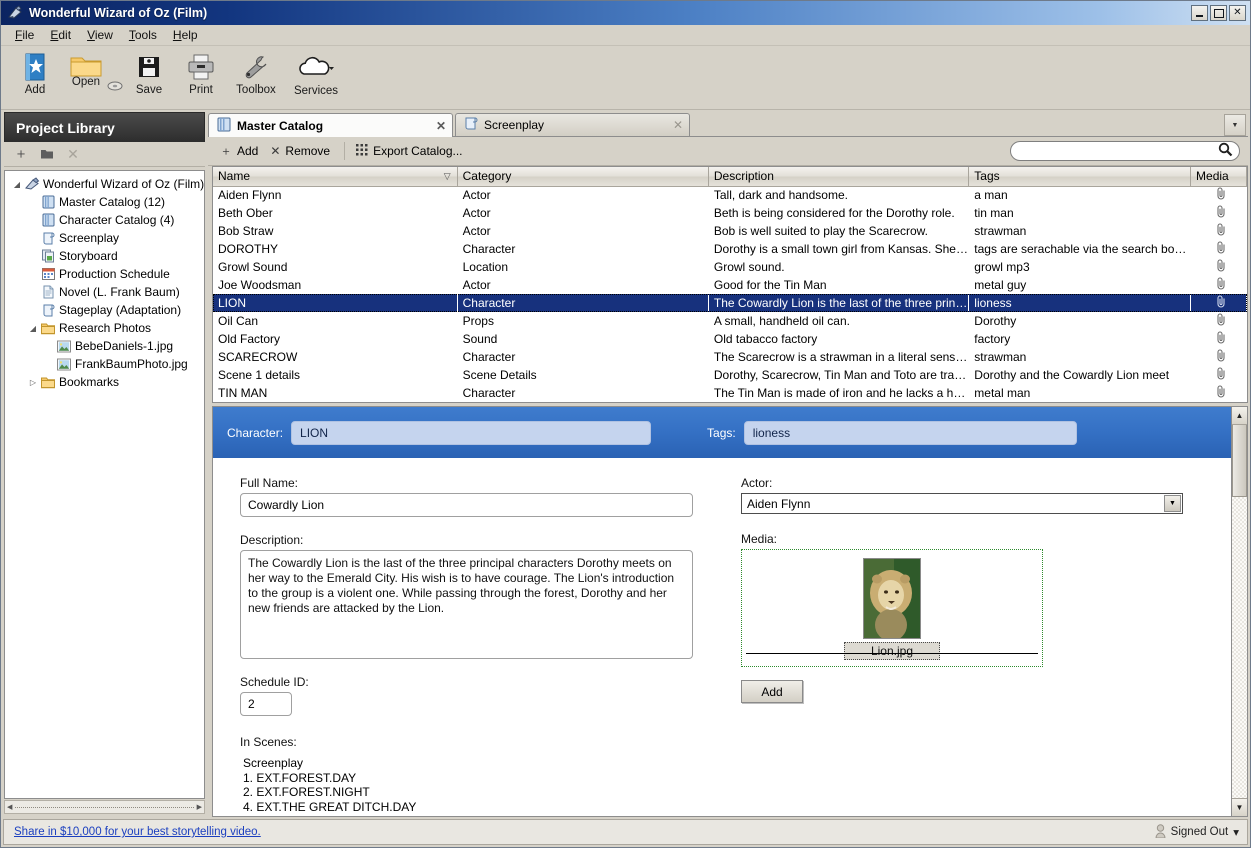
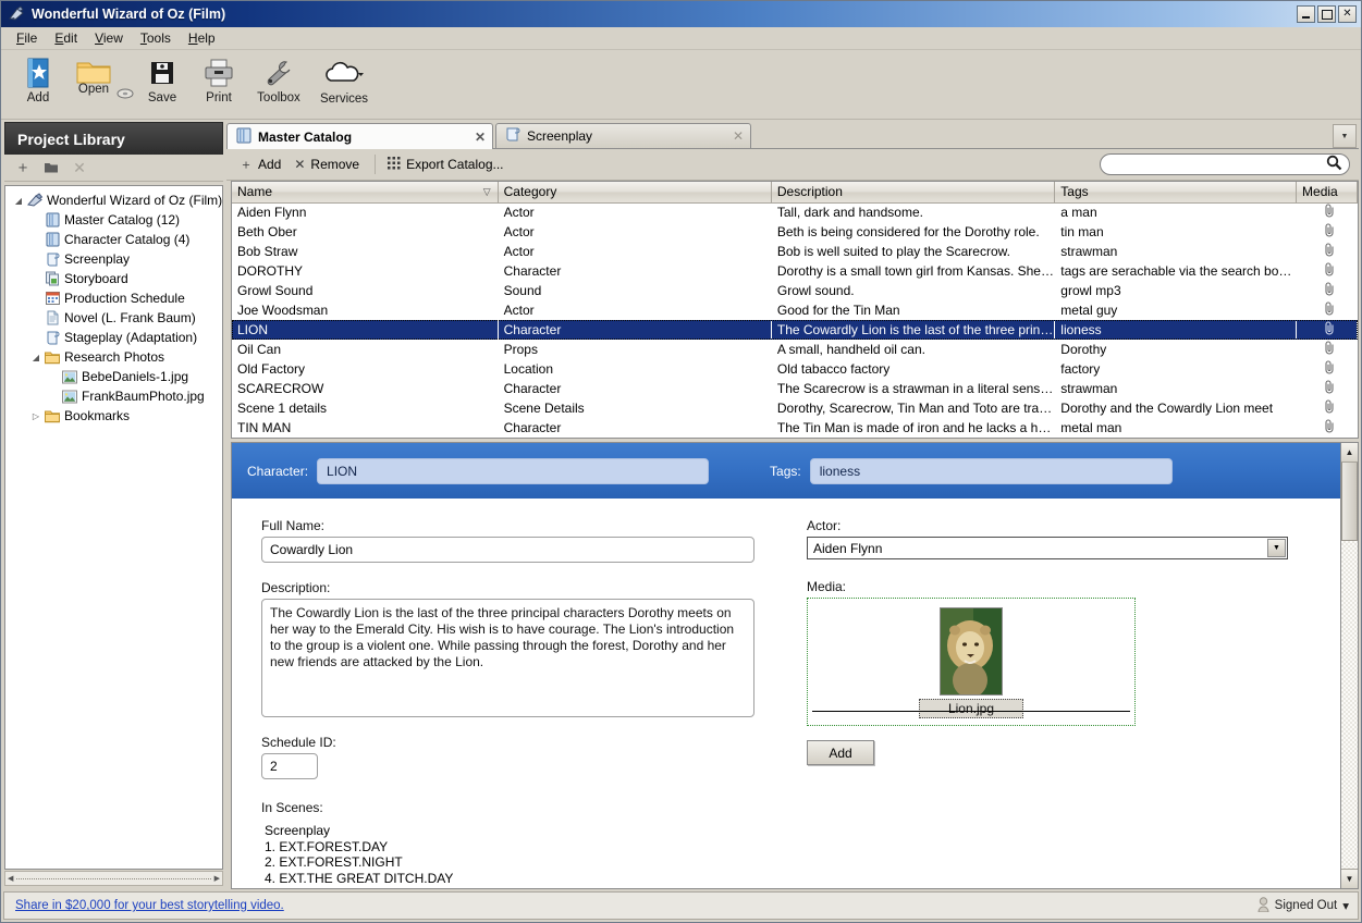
  Wonderful Wizard of Oz (Film)
  ✕
  File
  Edit
  View
  Tools
  Help
  Add
  Open
  Save
  Print
  Toolbox
  Services
  Project Library
  ＋
  ✕
  ◢
  Wonderful Wizard of Oz (Film)
  Master Catalog (12)
  Character Catalog (4)
  Screenplay
  Storyboard
  Production Schedule
  Novel (L. Frank Baum)
  Stageplay (Adaptation)
  ◢
  Research Photos
  BebeDaniels-1.jpg
  FrankBaumPhoto.jpg
  ▷
  Bookmarks
  Master Catalog
  ✕
  Screenplay
  ✕
  ＋
  Add
  ✕
  Remove
  Export Catalog...
  Name ▽	Category	Description	Tags	Media
  Aiden Flynn	Actor	Tall, dark and handsome.	a man
  Beth Ober	Actor	Beth is being considered for the Dorothy role.	tin man
  Bob Straw	Actor	Bob is well suited to play the Scarecrow.	strawman
  DOROTHY	Character	Dorothy is a small town girl from Kansas. She is	tags are serachable via the search box a
- Growl Sound	Location	Growl sound.	growl mp3
+ Growl Sound	Sound	Growl sound.	growl mp3
  Joe Woodsman	Actor	Good for the Tin Man	metal guy
  LION	Character	The Cowardly Lion is the last of the three princip	lioness
  Oil Can	Props	A small, handheld oil can.	Dorothy
- Old Factory	Sound	Old tabacco factory	factory
+ Old Factory	Location	Old tabacco factory	factory
  SCARECROW	Character	The Scarecrow is a strawman in a literal sense.	strawman
  Scene 1 details	Scene Details	Dorothy, Scarecrow, Tin Man and Toto are travel	Dorothy and the Cowardly Lion meet
  TIN MAN	Character	The Tin Man is made of iron and he lacks a hear	metal man
  Character:
  LION
  Tags:
  lioness
  Full Name:
  Cowardly Lion
  Description:
  The Cowardly Lion is the last of the three principal characters Dorothy meets on her way to the Emerald City. His wish is to have courage. The Lion's introduction to the group is a violent one. While passing through the forest, Dorothy and her new friends are attacked by the Lion.
  Schedule ID:
  2
  In Scenes:
  Screenplay
  1. EXT.FOREST.DAY
  2. EXT.FOREST.NIGHT
  4. EXT.THE GREAT DITCH.DAY
  Actor:
  Aiden Flynn
  Media:
  Lion.jpg
  Add
  ▲
  ▼
- Share in $10,000 for your best storytelling video.
+ Share in $20,000 for your best storytelling video.
  Signed Out
  ▾
